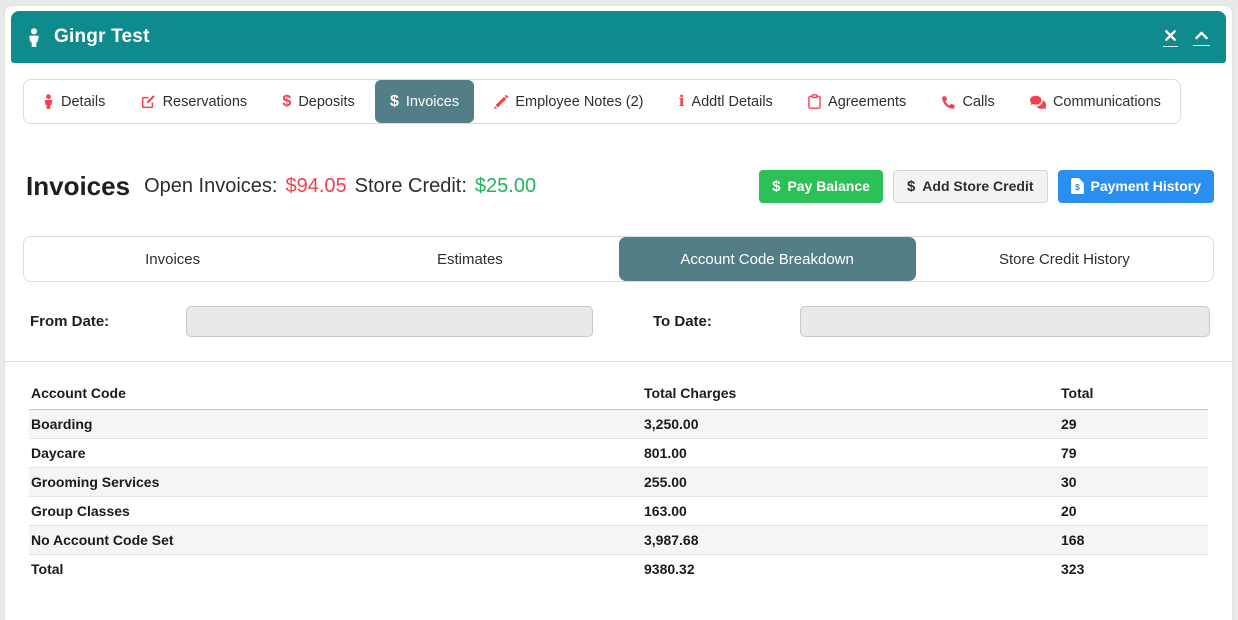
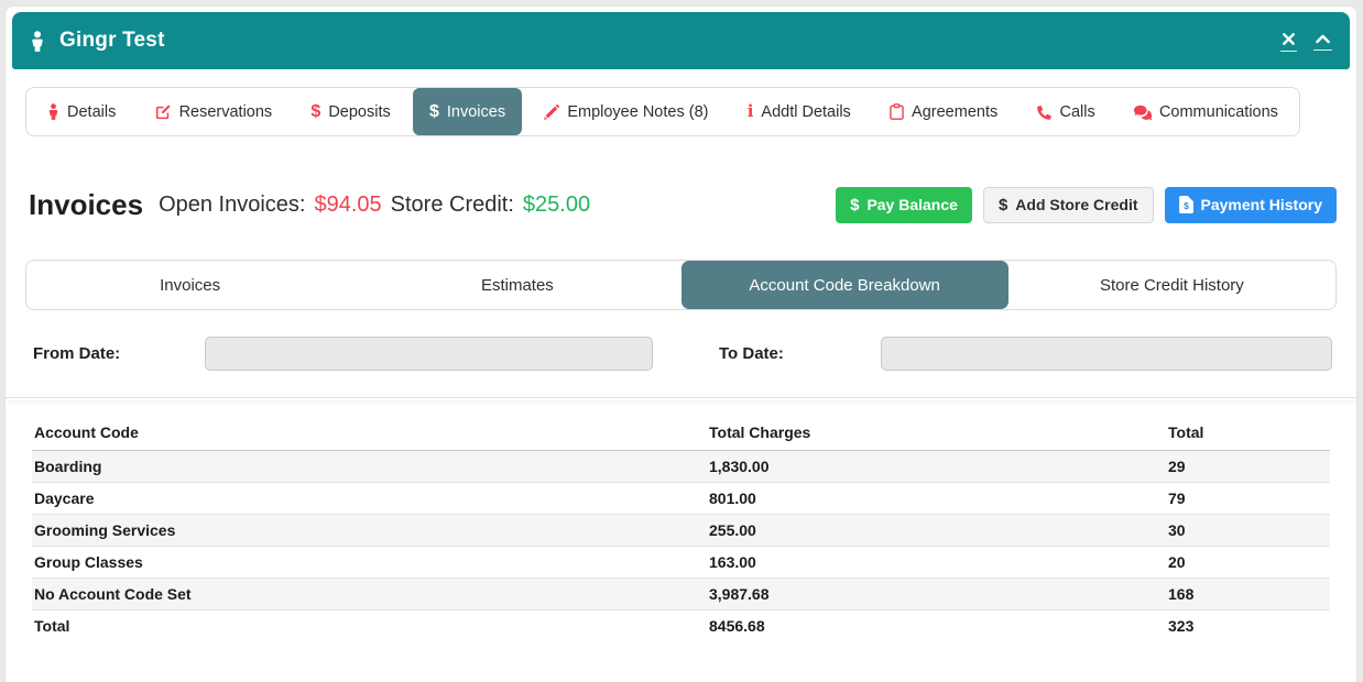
  Gingr Test
  Details
  Reservations
  $
  Deposits
  $
  Invoices
- Employee Notes (2)
+ Employee Notes (8)
  i
  Addtl Details
  Agreements
  Calls
  Communications
  Invoices
  Open Invoices:
  $94.05
  Store Credit:
  $25.00
  $
  Pay Balance
  $
  Add Store Credit
  $
  Payment History
  Invoices
  Estimates
  Account Code Breakdown
  Store Credit History
  From Date:
  To Date:
  Account Code	Total Charges	Total
- Boarding	3,250.00	29
+ Boarding	1,830.00	29
  Daycare	801.00	79
  Grooming Services	255.00	30
  Group Classes	163.00	20
  No Account Code Set	3,987.68	168
- Total	9380.32	323
+ Total	8456.68	323
